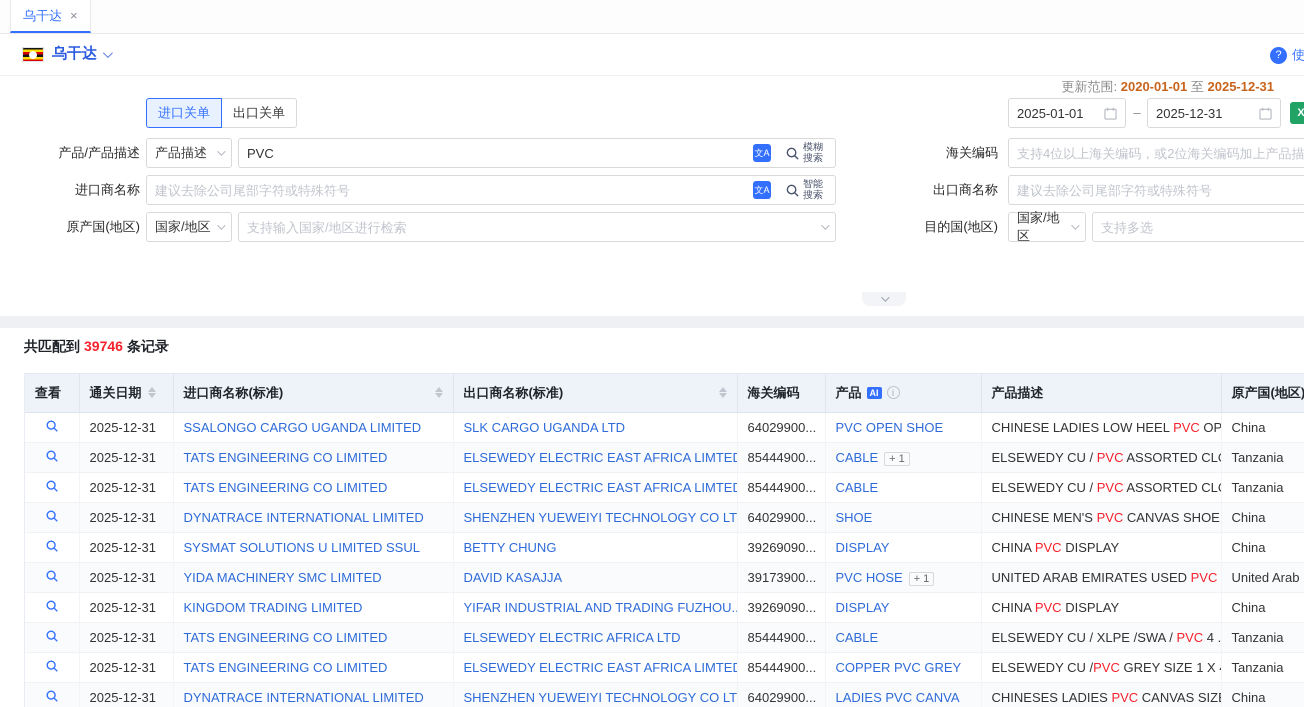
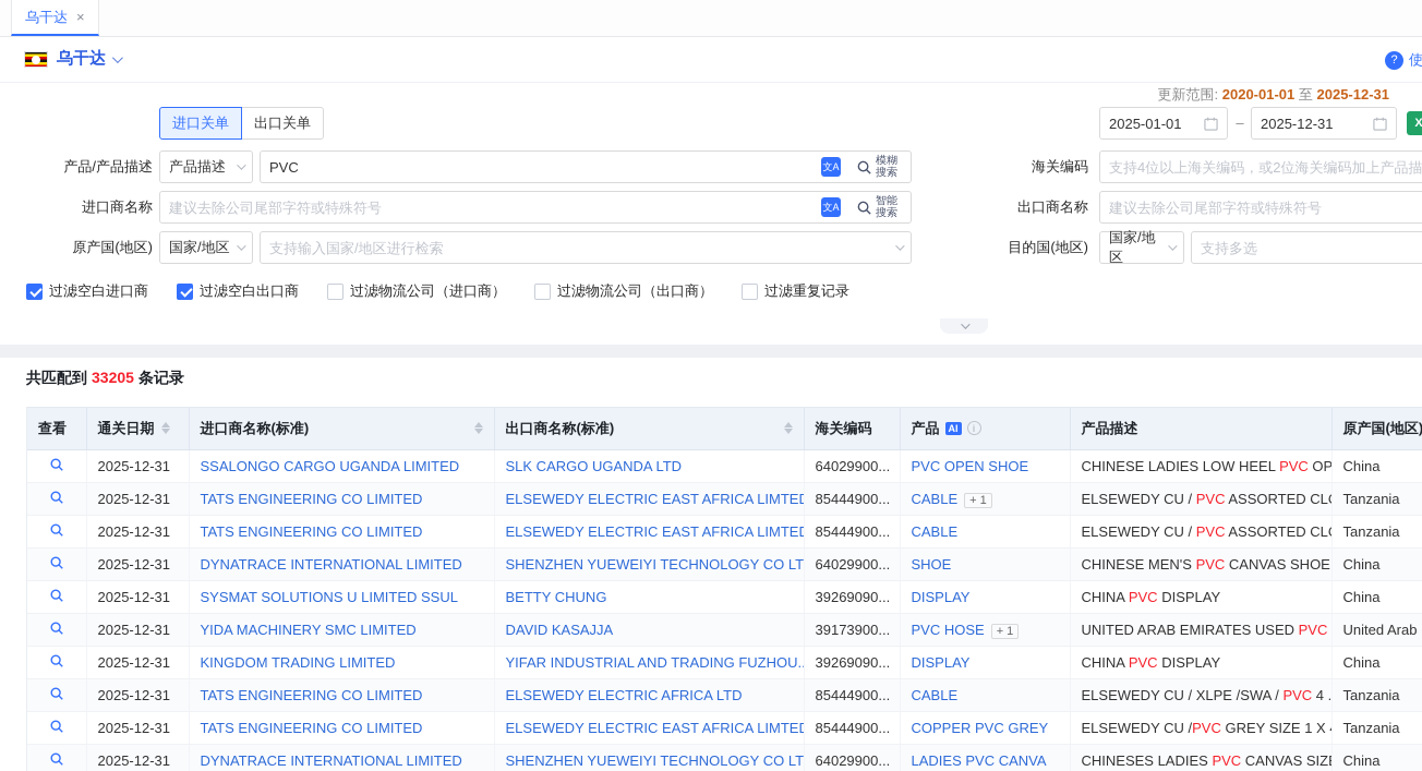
  乌干达
  ×
  乌干达
  ?
  更新范围: 2020-01-01 至 2025-12-31
  进口关单
  出口关单
  2025-01-01
  –
  2025-12-31
  X
  产品/产品描述
  产品描述
  PVC
  文A
  模糊搜索
  海关编码
  支持4位以上海关编码，或2位海关编码加上产品描
  进口商名称
  建议去除公司尾部字符或特殊符号
  文A
  智能搜索
  出口商名称
  建议去除公司尾部字符或特殊符号
  原产国(地区)
  国家/地区
  支持输入国家/地区进行检索
  目的国(地区)
  国家/地区
  支持多选
+ 过滤空白进口商
+ 过滤空白出口商
+ 过滤物流公司（进口商）
+ 过滤物流公司（出口商）
+ 过滤重复记录
- 共匹配到 39746 条记录
+ 共匹配到 33205 条记录
  查看	通关日期	进口商名称(标准)	出口商名称(标准)	海关编码	产品 AI i	产品描述	原产国(地区)
  	2025-12-31	SSALONGO CARGO UGANDA LIMITED	SLK CARGO UGANDA LTD	64029900...	PVC OPEN SHOE	CHINESE LADIES LOW HEEL PVC OP	China
  	2025-12-31	TATS ENGINEERING CO LIMITED	ELSEWEDY ELECTRIC EAST AFRICA LIMTE	85444900...	CABLE + 1	ELSEWEDY CU / PVC ASSORTED CL	Tanzania
  	2025-12-31	TATS ENGINEERING CO LIMITED	ELSEWEDY ELECTRIC EAST AFRICA LIMTE	85444900...	CABLE	ELSEWEDY CU / PVC ASSORTED CL	Tanzania
  	2025-12-31	DYNATRACE INTERNATIONAL LIMITED	SHENZHEN YUEWEIYI TECHNOLOGY CO LT	64029900...	SHOE	CHINESE MEN'S PVC CANVAS SHOE	China
  	2025-12-31	SYSMAT SOLUTIONS U LIMITED SSUL	BETTY CHUNG	39269090...	DISPLAY	CHINA PVC DISPLAY	China
  	2025-12-31	YIDA MACHINERY SMC LIMITED	DAVID KASAJJA	39173900...	PVC HOSE + 1	UNITED ARAB EMIRATES USED PVC	United Arab
  	2025-12-31	KINGDOM TRADING LIMITED	YIFAR INDUSTRIAL AND TRADING FUZHOU.	39269090...	DISPLAY	CHINA PVC DISPLAY	China
  	2025-12-31	TATS ENGINEERING CO LIMITED	ELSEWEDY ELECTRIC AFRICA LTD	85444900...	CABLE	ELSEWEDY CU / XLPE /SWA / PVC 4 .	Tanzania
  	2025-12-31	TATS ENGINEERING CO LIMITED	ELSEWEDY ELECTRIC EAST AFRICA LIMTE	85444900...	COPPER PVC GREY	ELSEWEDY CU /PVC GREY SIZE 1 X	Tanzania
  	2025-12-31	DYNATRACE INTERNATIONAL LIMITED	SHENZHEN YUEWEIYI TECHNOLOGY CO LT	64029900...	LADIES PVC CANVA	CHINESES LADIES PVC CANVAS SIZ	China
